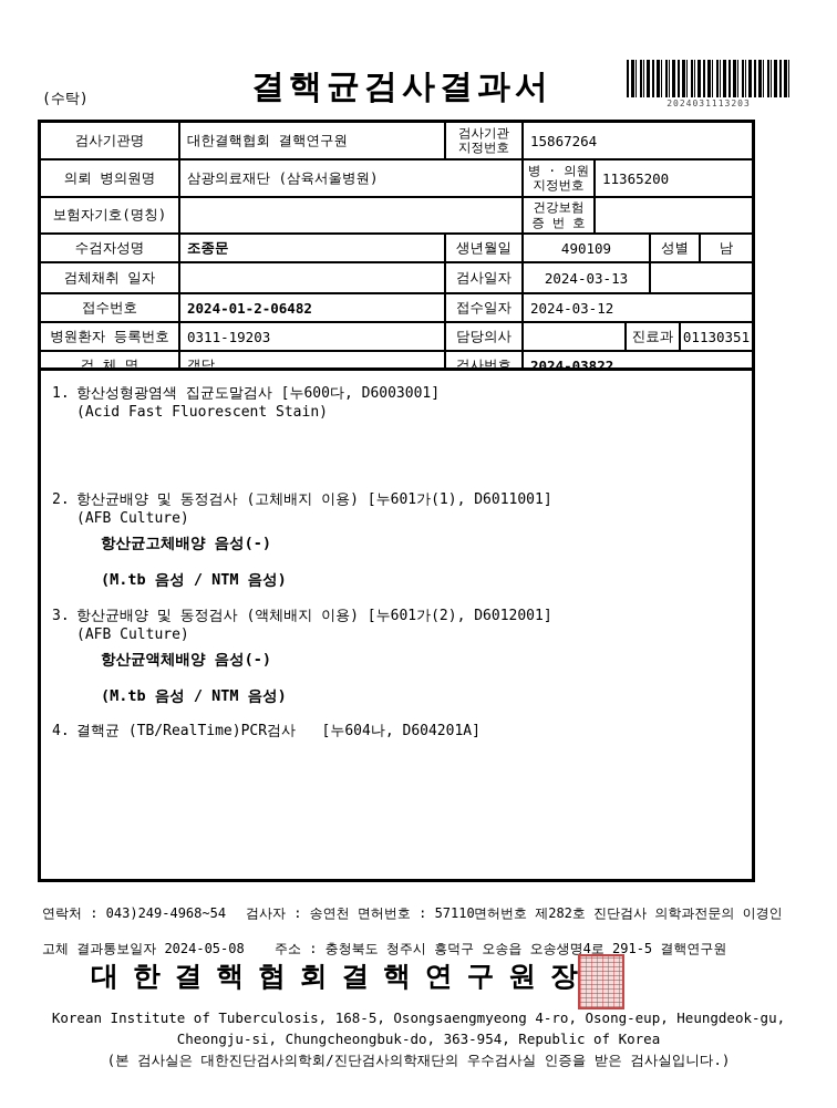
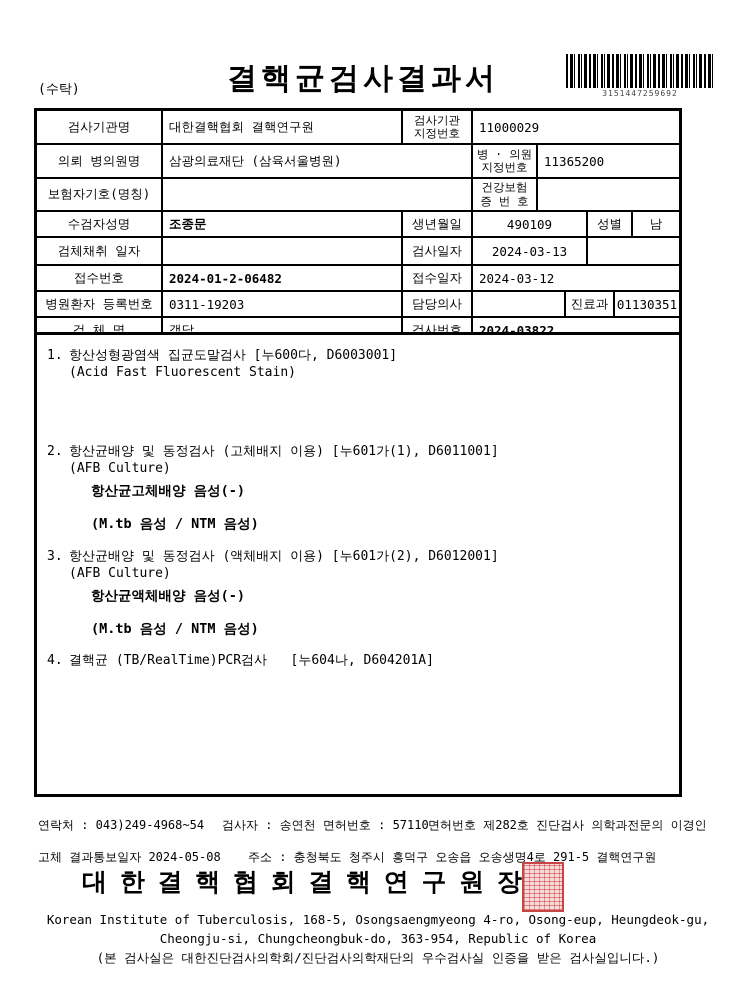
  (수탁)
  결핵균검사결과서
- 2024031113203
+ 3151447259692
  검사기관명
  대한결핵협회 결핵연구원
  검사기관
  지정번호
- 15867264
+ 11000029
  의뢰 병의원명
  삼광의료재단 (삼육서울병원)
  병 · 의원
  지정번호
  11365200
  보험자기호(명칭)
  건강보험
  증 번 호
  수검자성명
  조종문
  생년월일
  490109
  성별
  남
  검체채취 일자
  검사일자
  2024-03-13
  접수번호
  2024-01-2-06482
  접수일자
  2024-03-12
  병원환자 등록번호
  0311-19203
  담당의사
  진료과
  01130351
  검 체 명
  객담
  검사번호
  2024-03822
  1.
  항산성형광염색 집균도말검사 [누600다, D6003001]
  (Acid Fast Fluorescent Stain)
  2.
  항산균배양 및 동정검사 (고체배지 이용) [누601가(1), D6011001]
  (AFB Culture)
  항산균고체배양 음성(-)
  (M.tb 음성 / NTM 음성)
  3.
  항산균배양 및 동정검사 (액체배지 이용) [누601가(2), D6012001]
  (AFB Culture)
  항산균액체배양 음성(-)
  (M.tb 음성 / NTM 음성)
  4.
  결핵균 (TB/RealTime)PCR검사 [누604나, D604201A]
  연락처 : 043)249-4968~54
  검사자 : 송연천 면허번호 : 57110
  면허번호 제282호 진단검사 의학과전문의 이경인
  고체 결과통보일자 2024-05-08
  주소 : 충청북도 청주시 흥덕구 오송읍 오송생명4로 291-5 결핵연구원
  대 한 결 핵 협 회 결 핵 연 구 원 장
  Korean Institute of Tuberculosis, 168-5, Osongsaengmyeong 4-ro, Osong-eup, Heungdeok-gu,
  Cheongju-si, Chungcheongbuk-do, 363-954, Republic of Korea
  (본 검사실은 대한진단검사의학회/진단검사의학재단의 우수검사실 인증을 받은 검사실입니다.)
